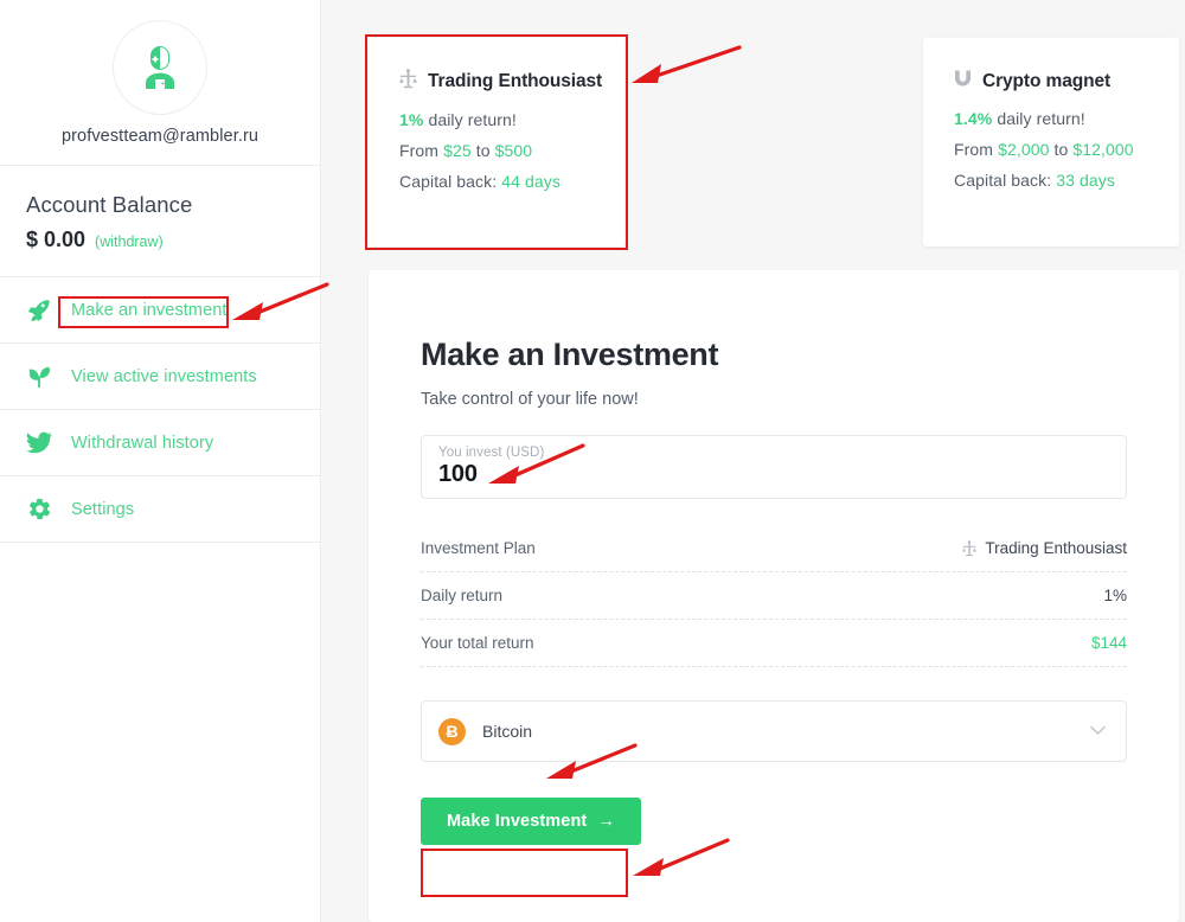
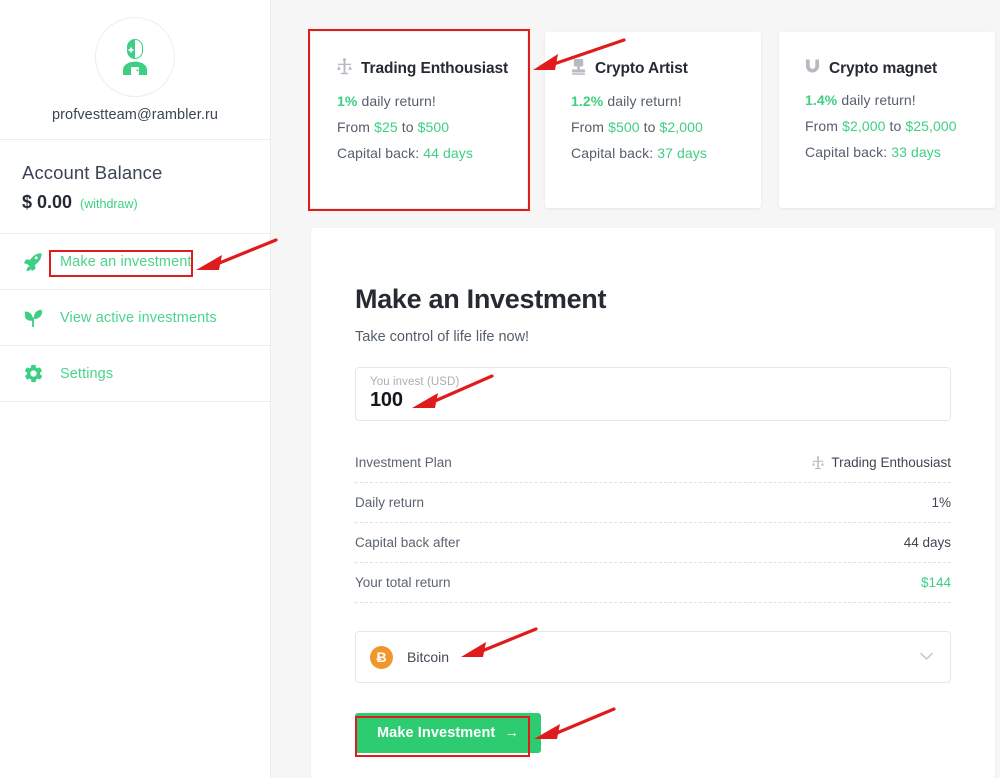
  profvestteam@rambler.ru
  Account Balance
  $ 0.00
  (withdraw)
  Make an investment
  View active investments
- Withdrawal history
  Settings
  Trading Enthousiast
  1% daily return!
  From $25 to $500
  Capital back: 44 days
+ Crypto Artist
+ 1.2% daily return!
+ From $500 to $2,000
+ Capital back: 37 days
  Crypto magnet
  1.4% daily return!
- From $2,000 to $12,000
+ From $2,000 to $25,000
  Capital back: 33 days
  Make an Investment
- Take control of your life now!
+ Take control of life life now!
  You invest (USD)
  100
  Investment Plan
  Trading Enthousiast
  Daily return
  1%
+ Capital back after
+ 44 days
  Your total return
  $144
  Ƀ
  Bitcoin
  Make Investment
  →
